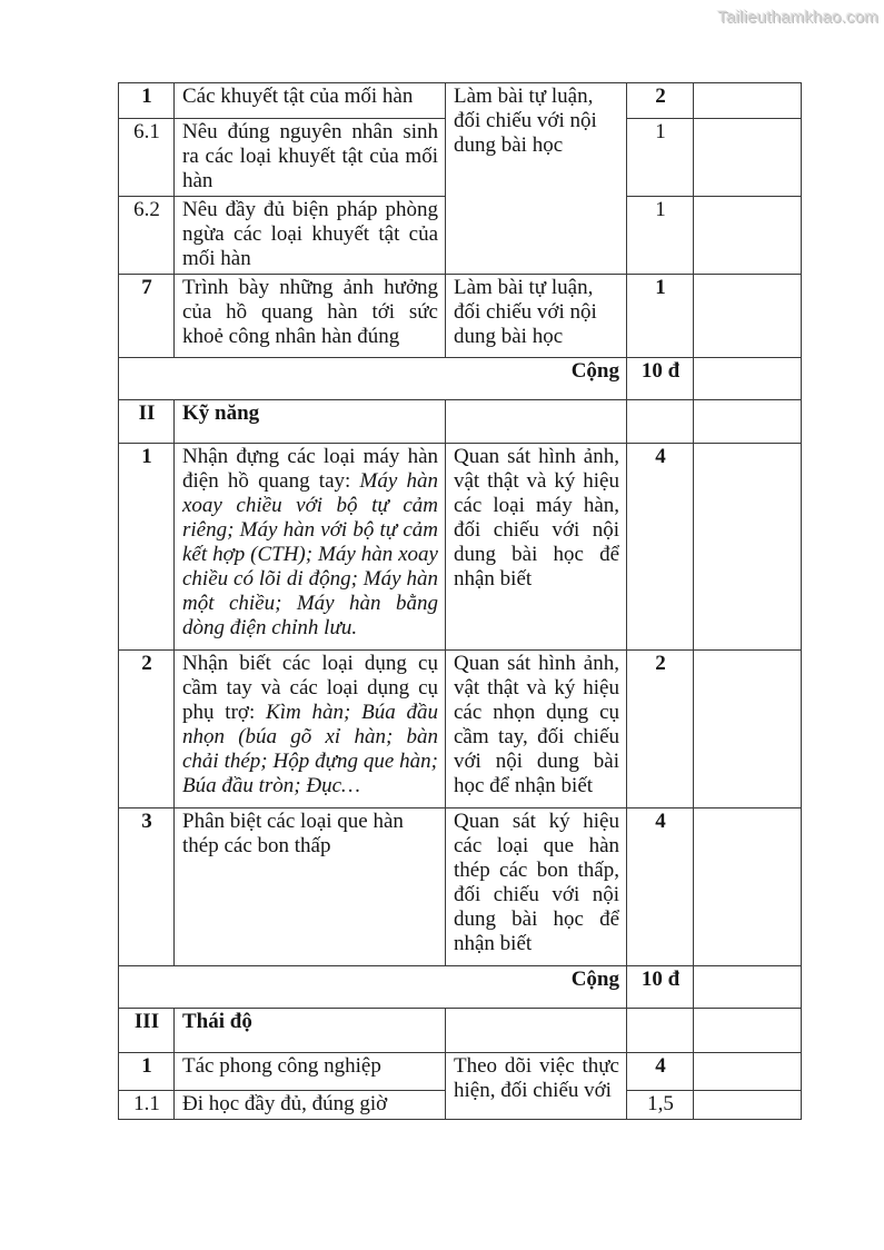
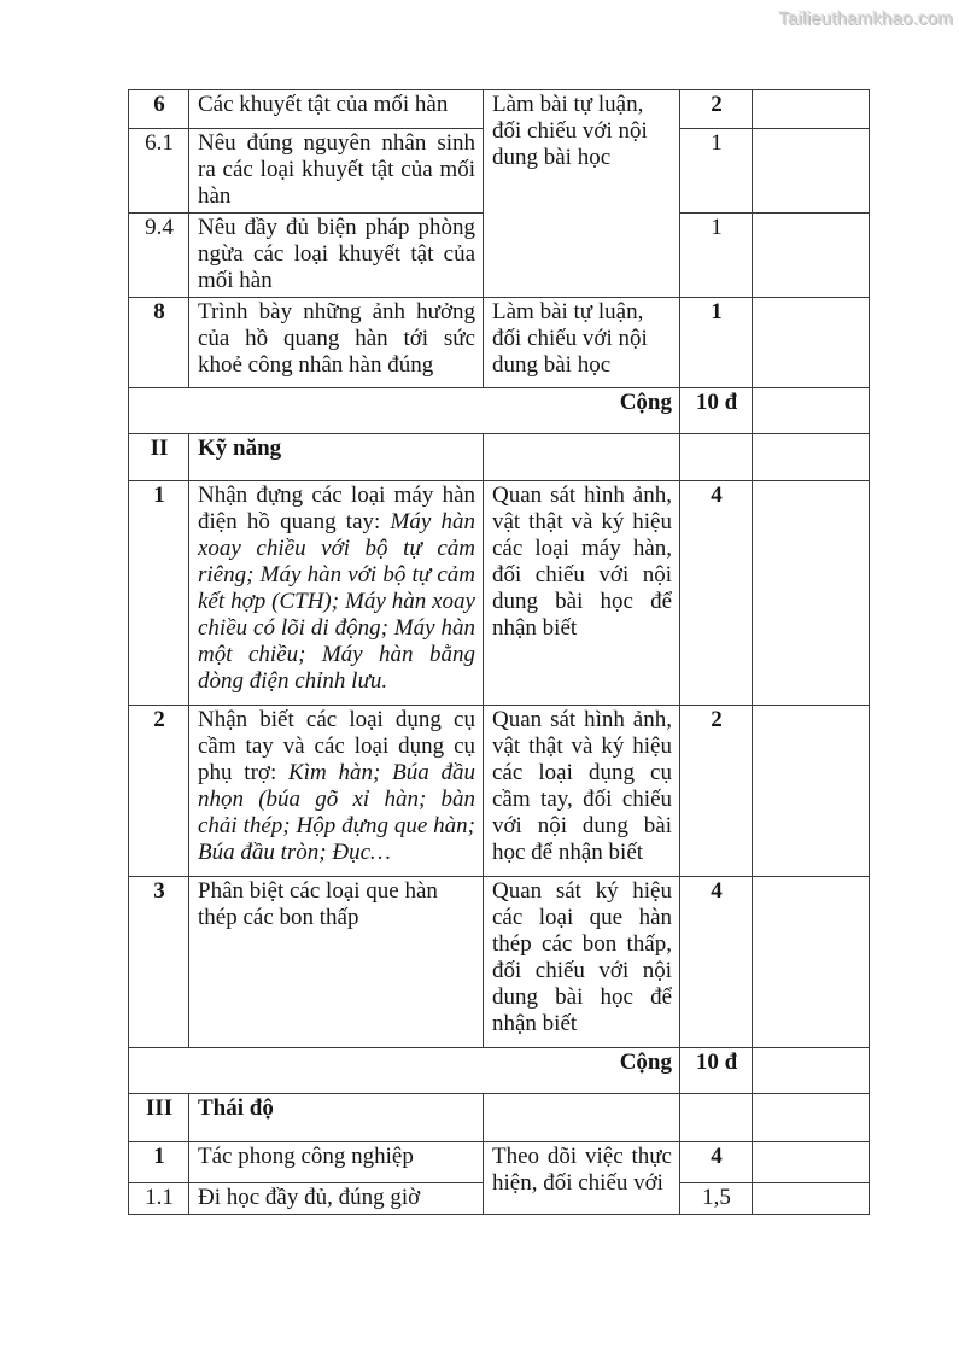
  Tailieuthamkhao.com
- 1	Các khuyết tật của mối hàn	Làm bài tự luận, đối chiếu với nội dung bài học	2
+ 6	Các khuyết tật của mối hàn	Làm bài tự luận, đối chiếu với nội dung bài học	2
  6.1	Nêu đúng nguyên nhân sinh ra các loại khuyết tật của mối hàn	1
- 6.2	Nêu đầy đủ biện pháp phòng ngừa các loại khuyết tật của mối hàn	1
+ 9.4	Nêu đầy đủ biện pháp phòng ngừa các loại khuyết tật của mối hàn	1
- 7	Trình bày những ảnh hưởng của hồ quang hàn tới sức khoẻ công nhân hàn đúng	Làm bài tự luận, đối chiếu với nội dung bài học	1
+ 8	Trình bày những ảnh hưởng của hồ quang hàn tới sức khoẻ công nhân hàn đúng	Làm bài tự luận, đối chiếu với nội dung bài học	1
  Cộng	10 đ
  II	Kỹ năng
  1	Nhận đựng các loại máy hàn điện hồ quang tay: Máy hàn xoay chiều với bộ tự cảm riêng; Máy hàn với bộ tự cảm kết hợp (CTH); Máy hàn xoay chiều có lõi di động; Máy hàn một chiều; Máy hàn bằng dòng điện chỉnh lưu.	Quan sát hình ảnh, vật thật và ký hiệu các loại máy hàn, đối chiếu với nội dung bài học để nhận biết	4
- 2	Nhận biết các loại dụng cụ cầm tay và các loại dụng cụ phụ trợ: Kìm hàn; Búa đầu nhọn (búa gõ xỉ hàn; bàn chải thép; Hộp đựng que hàn; Búa đầu tròn; Đục…	Quan sát hình ảnh, vật thật và ký hiệu các nhọn dụng cụ cầm tay, đối chiếu với nội dung bài học để nhận biết	2
+ 2	Nhận biết các loại dụng cụ cầm tay và các loại dụng cụ phụ trợ: Kìm hàn; Búa đầu nhọn (búa gõ xỉ hàn; bàn chải thép; Hộp đựng que hàn; Búa đầu tròn; Đục…	Quan sát hình ảnh, vật thật và ký hiệu các loại dụng cụ cầm tay, đối chiếu với nội dung bài học để nhận biết	2
  3	Phân biệt các loại que hàn thép các bon thấp	Quan sát ký hiệu các loại que hàn thép các bon thấp, đối chiếu với nội dung bài học để nhận biết	4
  Cộng	10 đ
  III	Thái độ
  1	Tác phong công nghiệp	Theo dõi việc thực hiện, đối chiếu với	4
  1.1	Đi học đầy đủ, đúng giờ	1,5
